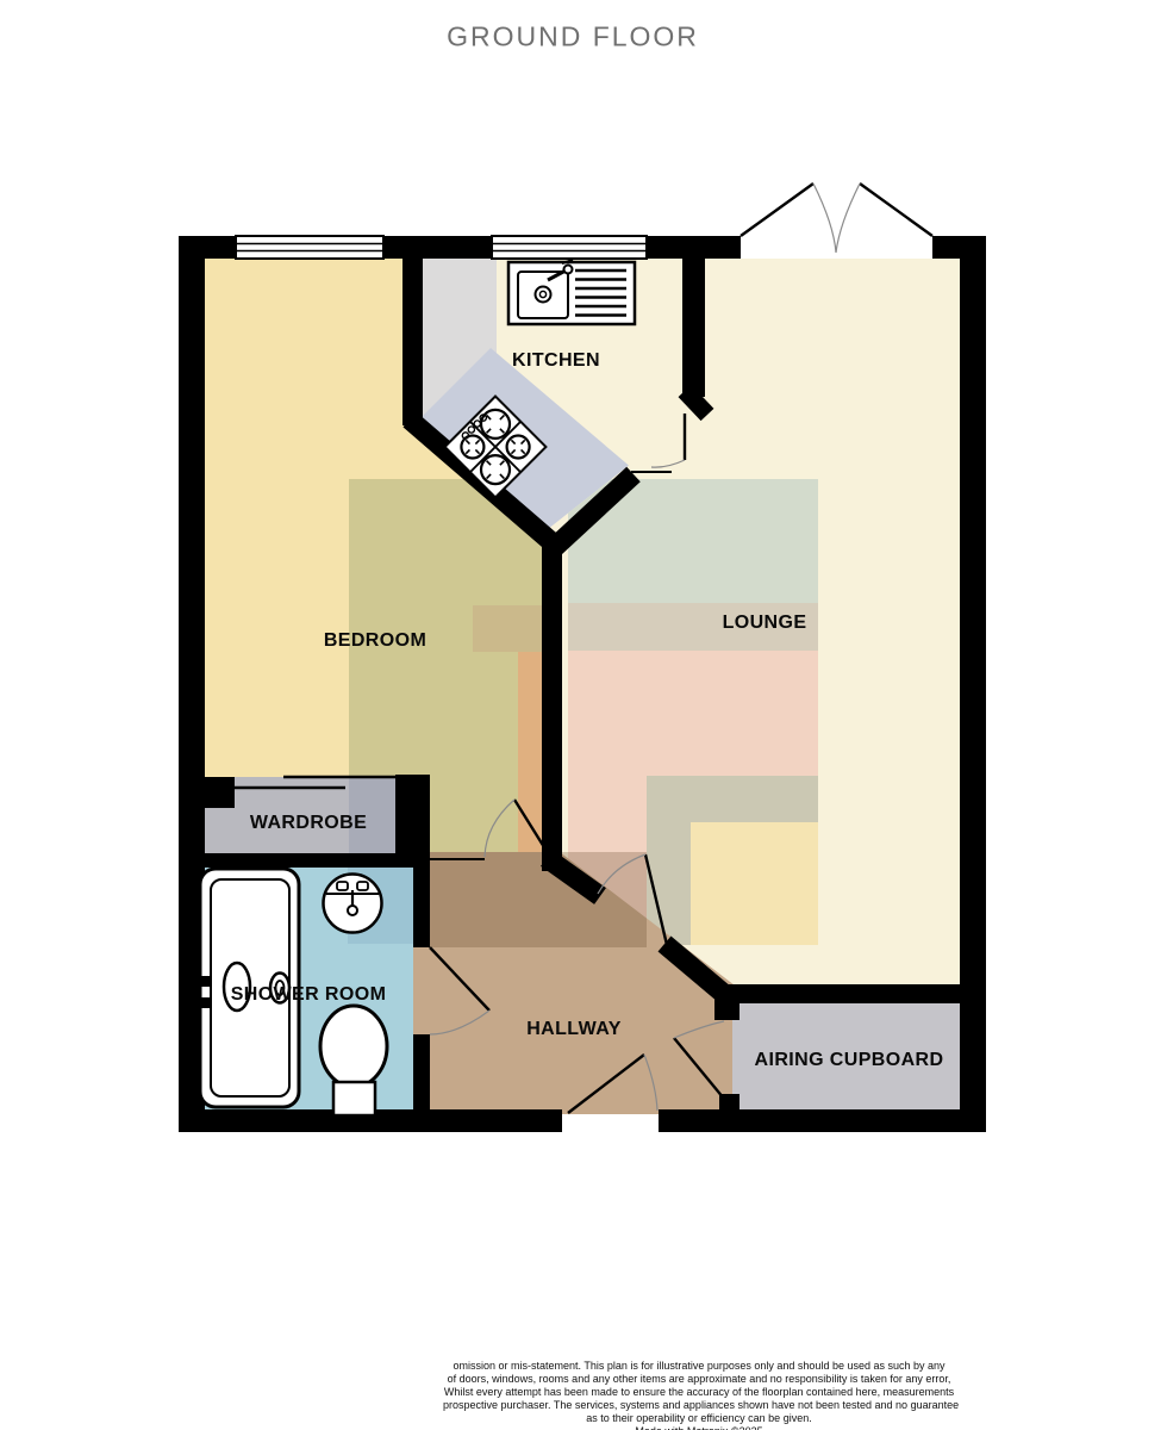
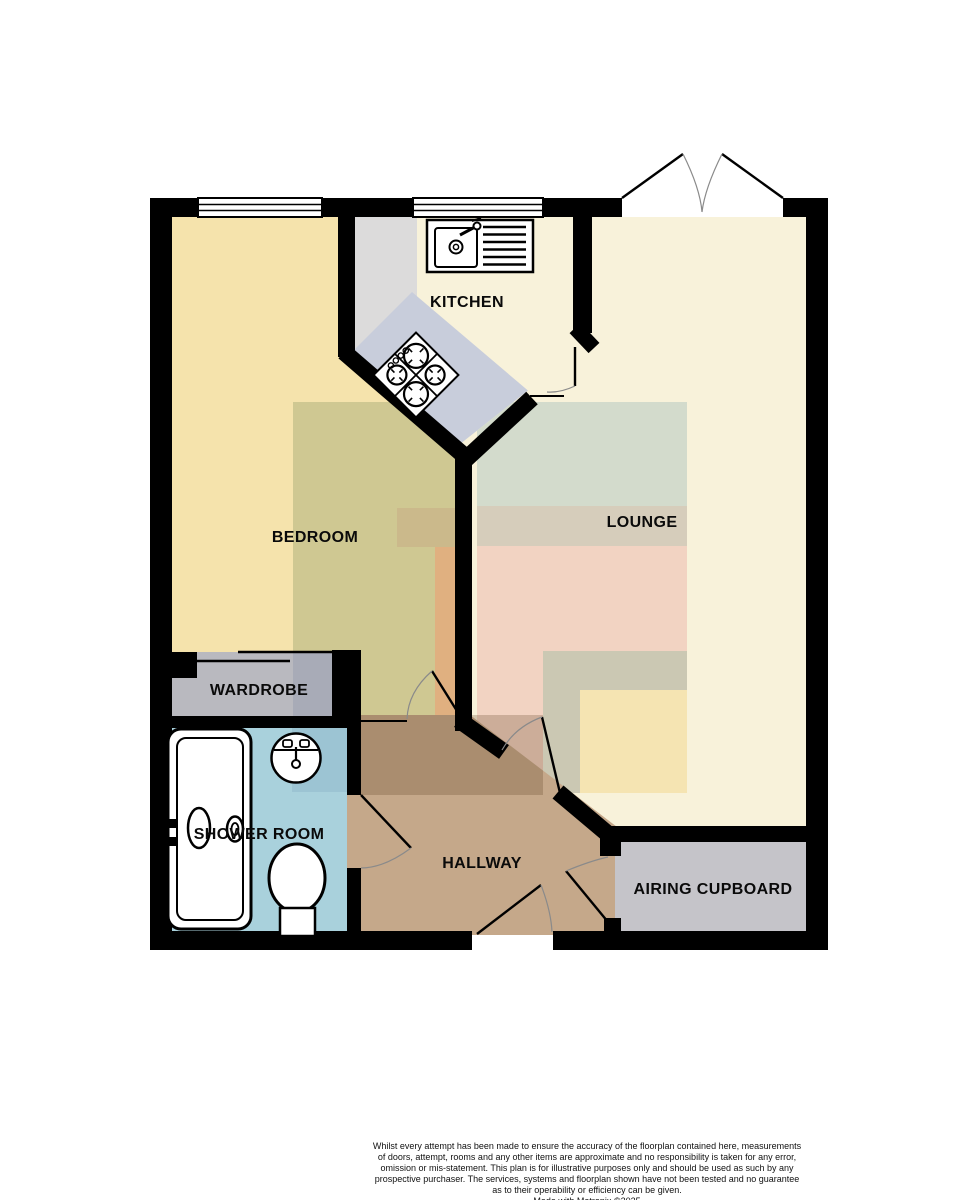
- GROUND FLOOR
  KITCHEN
  BEDROOM
  LOUNGE
  WARDROBE
  SHOWER ROOM
  HALLWAY
  AIRING CUPBOARD
- omission or mis-statement. This plan is for illustrative purposes only and should be used as such by any
+ Whilst every attempt has been made to ensure the accuracy of the floorplan contained here, measurements
- of doors, windows, rooms and any other items are approximate and no responsibility is taken for any error,
+ of doors, attempt, rooms and any other items are approximate and no responsibility is taken for any error,
- Whilst every attempt has been made to ensure the accuracy of the floorplan contained here, measurements
+ omission or mis-statement. This plan is for illustrative purposes only and should be used as such by any
- prospective purchaser. The services, systems and appliances shown have not been tested and no guarantee
+ prospective purchaser. The services, systems and floorplan shown have not been tested and no guarantee
  as to their operability or efficiency can be given.
